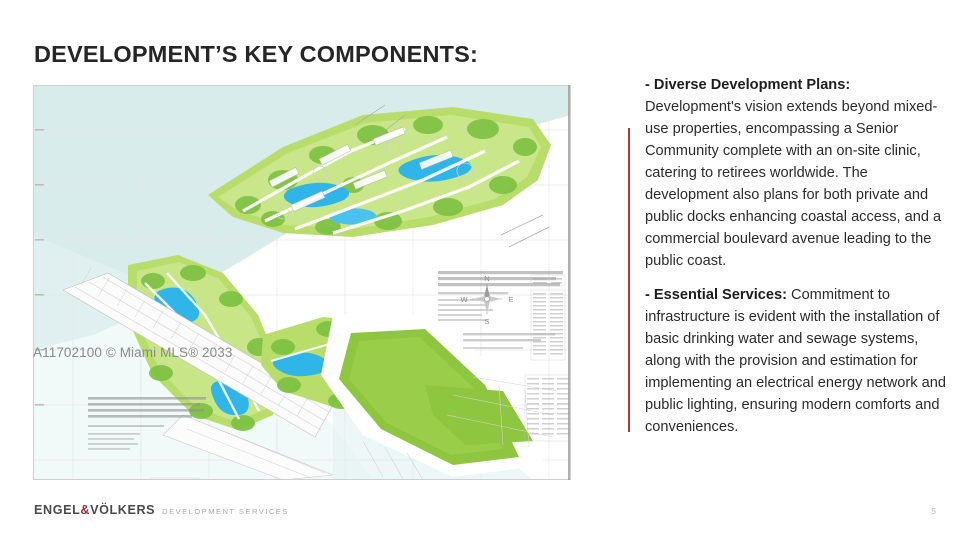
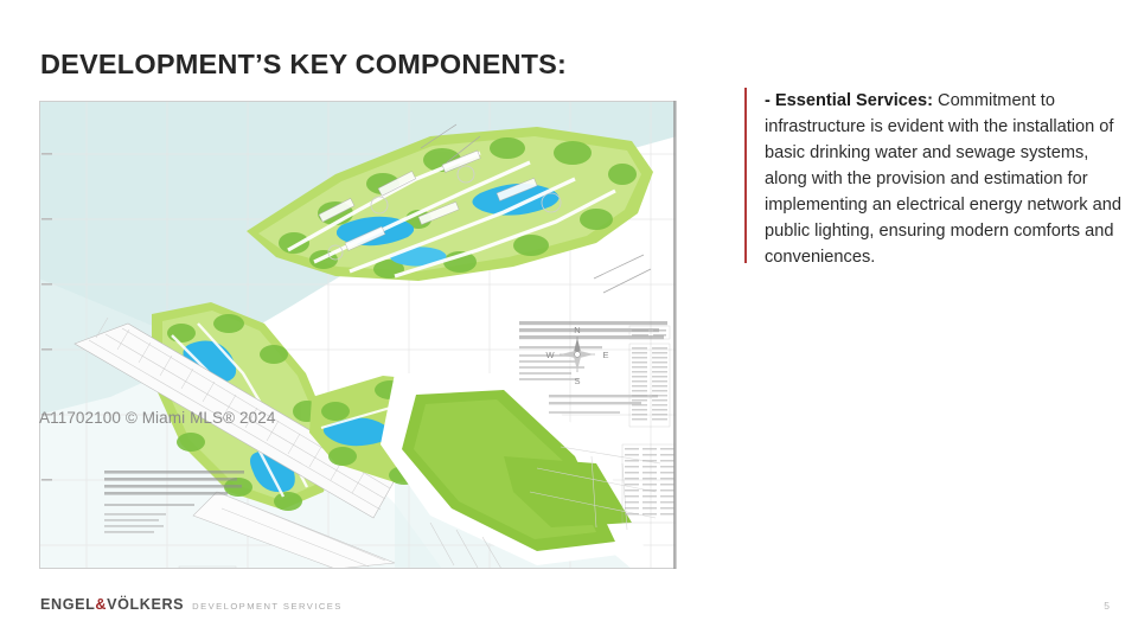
  DEVELOPMENT’S KEY COMPONENTS:
  N
  W
  E
  S
- A11702100 © Miami MLS® 2033
+ A11702100 © Miami MLS® 2024
- - Diverse Development Plans: Development's vision extends beyond mixed-use properties, encompassing a Senior Community complete with an on-site clinic, catering to retirees worldwide. The development also plans for both private and public docks enhancing coastal access, and a commercial boulevard avenue leading to the public coast.
  - Essential Services: Commitment to infrastructure is evident with the installation of basic drinking water and sewage systems, along with the provision and estimation for implementing an electrical energy network and public lighting, ensuring modern comforts and conveniences.
  ENGEL&VÖLKERS
  DEVELOPMENT SERVICES
  5
